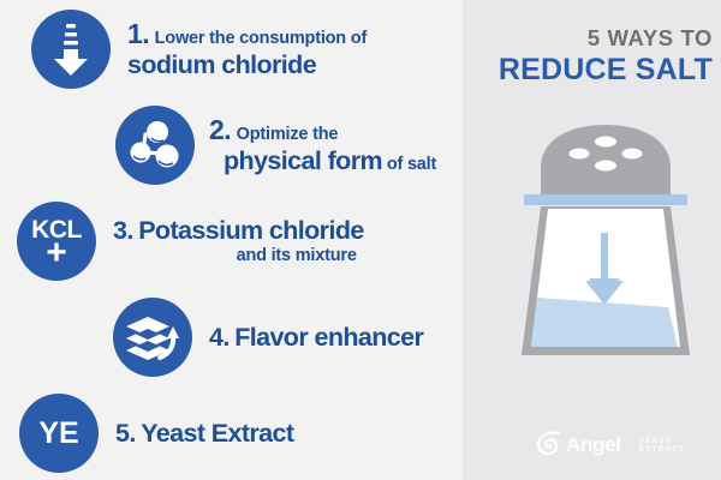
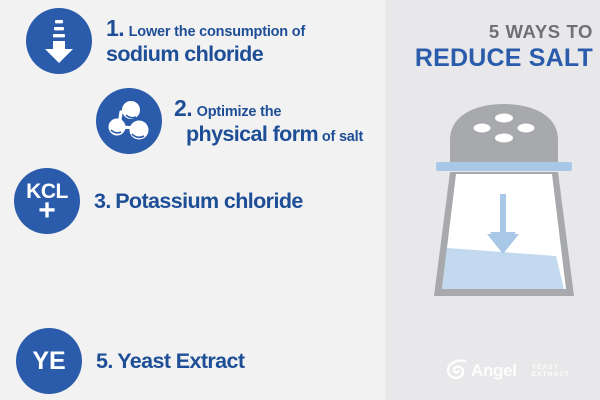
  1. Lower the consumption of
  sodium chloride
  2. Optimize the
  physical form of salt
  KCL
  +
  3. Potassium chloride
- and its mixture
- 4. Flavor enhancer
  YE
  5. Yeast Extract
  5 WAYS TO
  REDUCE SALT
